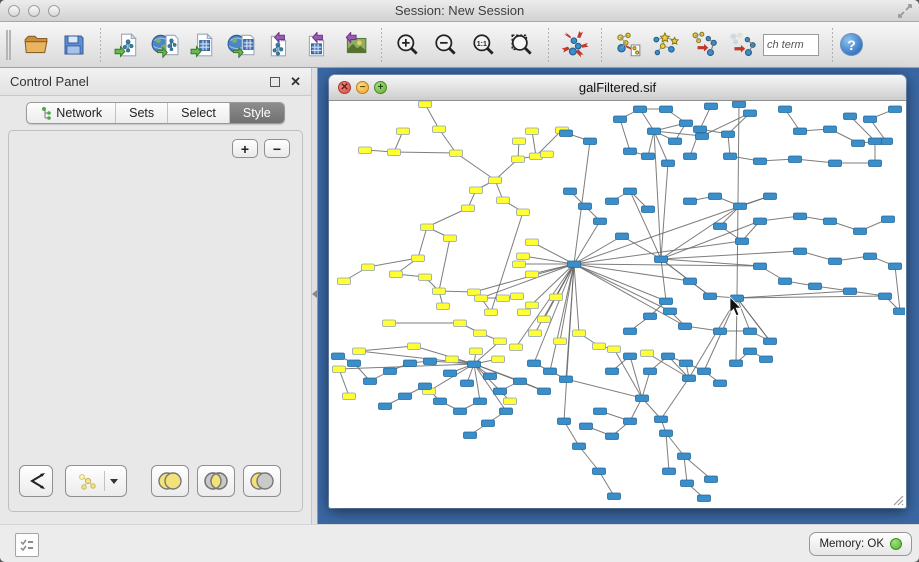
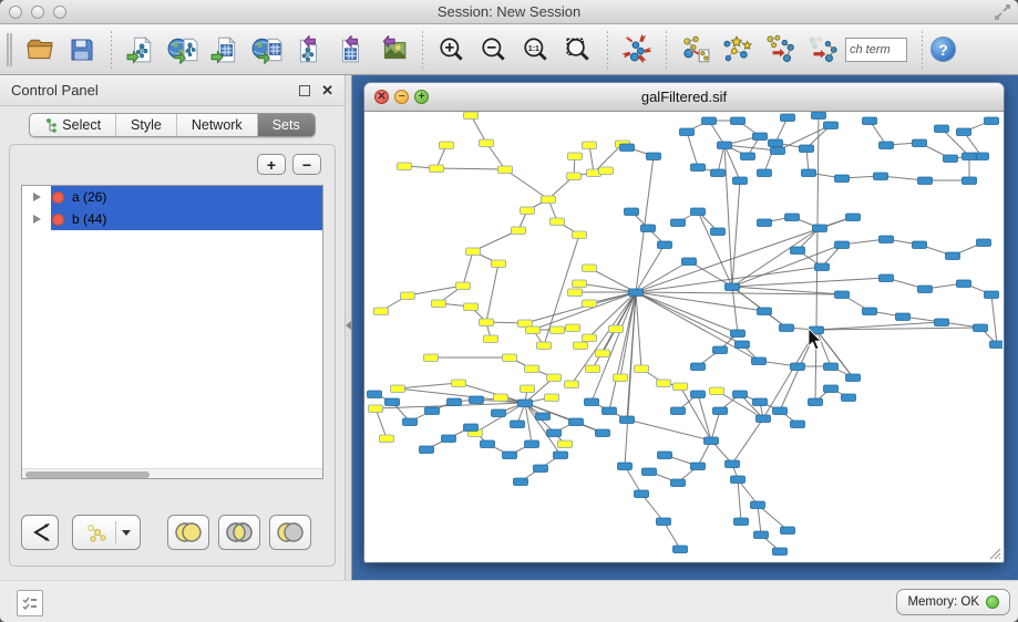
  Session: New Session
  ch term
  ?
  Control Panel
  ✕
- Network
+ Select
- Sets
+ Style
- Select
+ Network
- Style
+ Sets
  +
  −
+ a (26)
+ b (44)
  ✕
  −
  +
  galFiltered.sif
  Memory: OK
